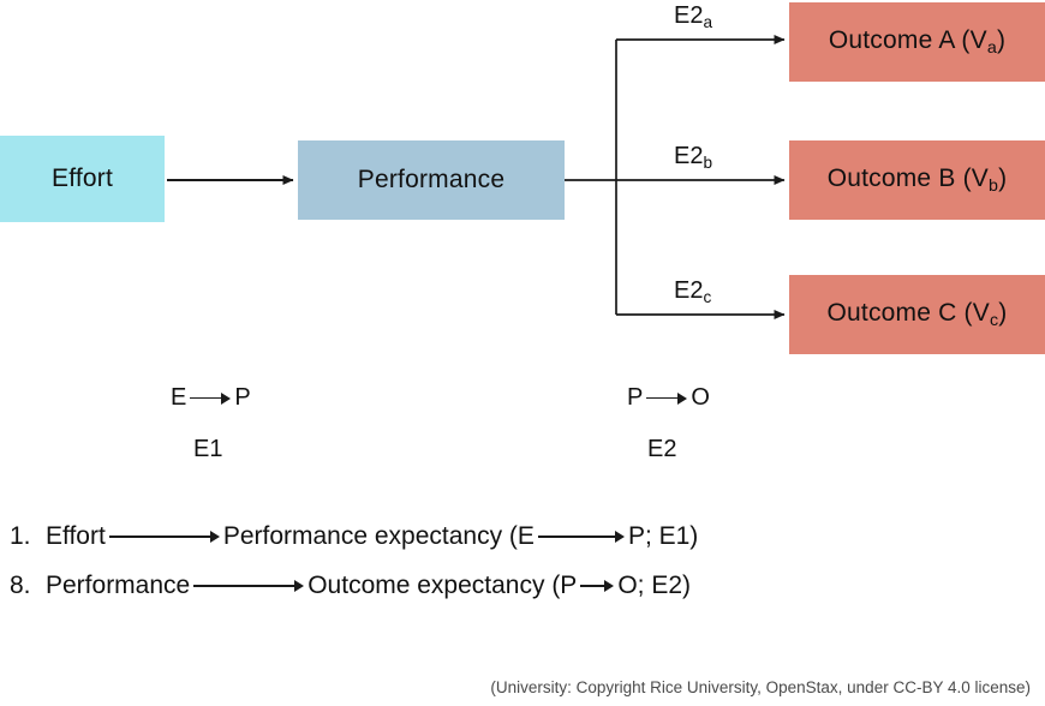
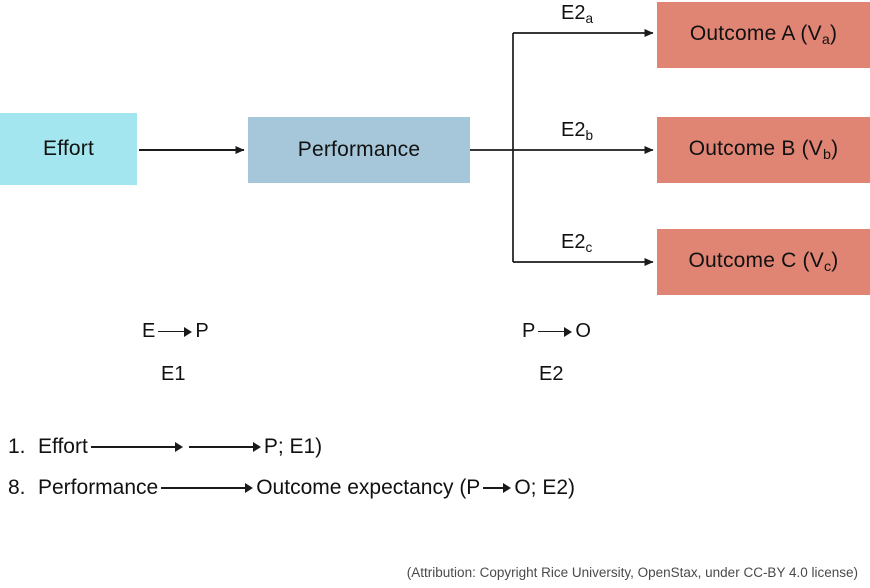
  Effort
  Performance
  Outcome A (Va)
  Outcome B (Vb)
  Outcome C (Vc)
  E2a
  E2b
  E2c
  E P
  E1
  P O
  E2
  1.
  Effort
- Performance expectancy (E
  P; E1)
  8.
  Performance
  Outcome expectancy (P
  O; E2)
- (University: Copyright Rice University, OpenStax, under CC-BY 4.0 license)
+ (Attribution: Copyright Rice University, OpenStax, under CC-BY 4.0 license)
